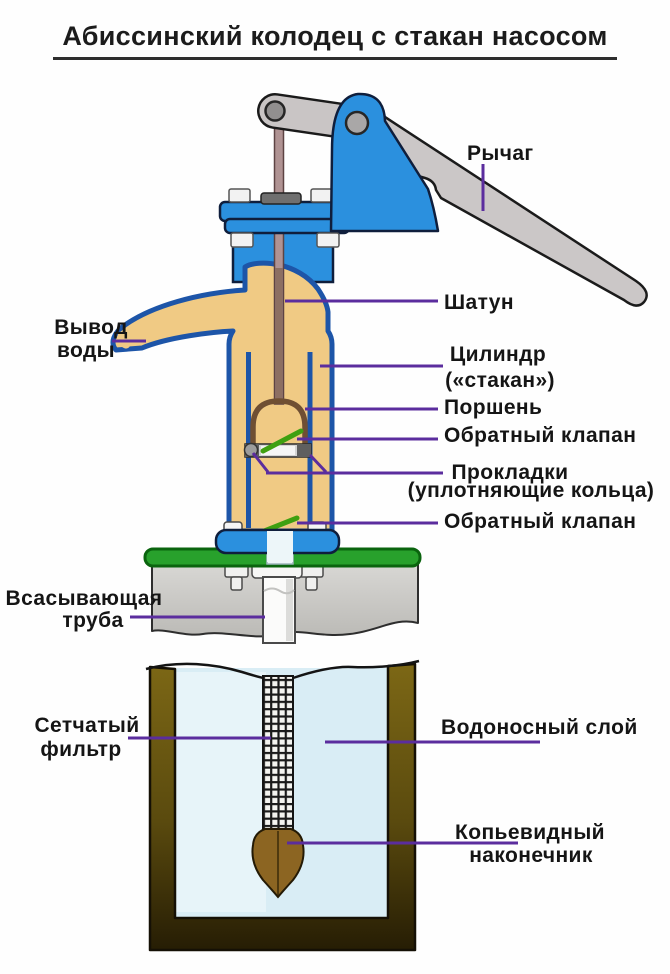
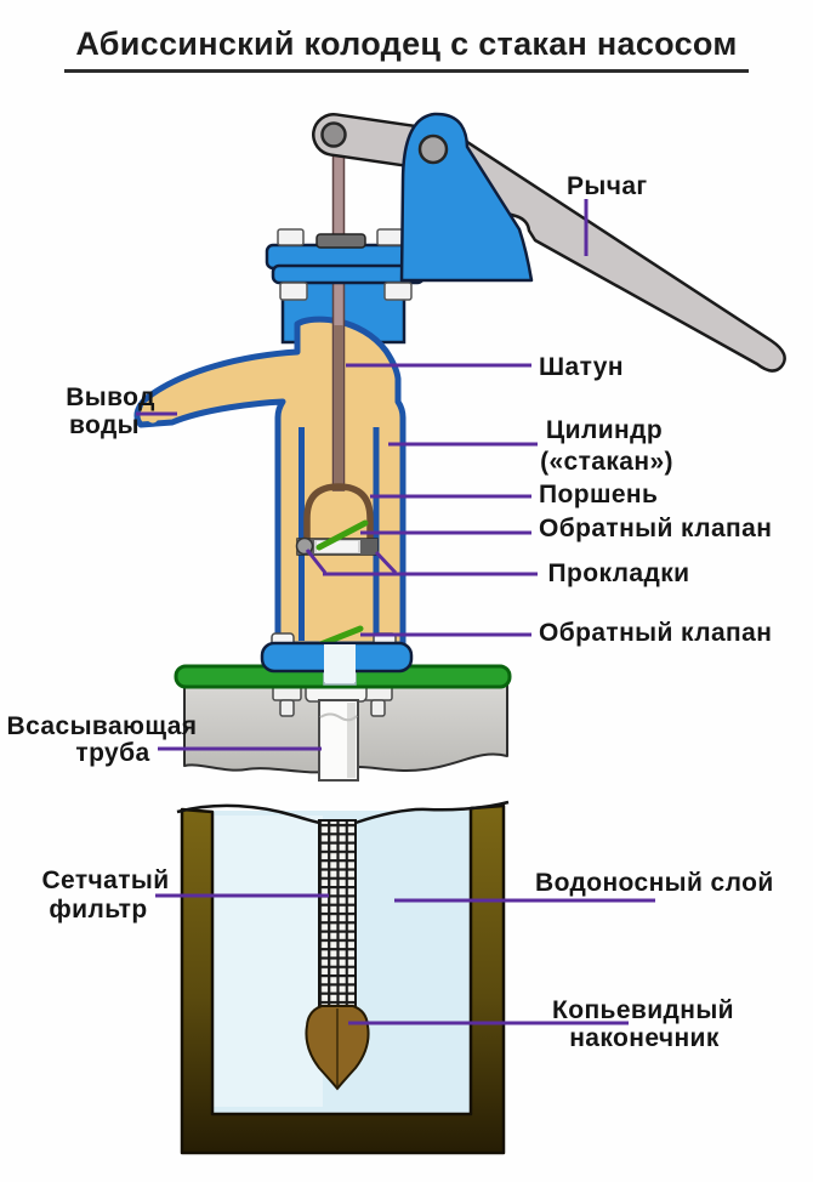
  Абиссинский колодец с стакан насосом
  Рычаг
  Шатун
  Вывод
  воды
  Цилиндр
  («стакан»)
  Поршень
  Обратный клапан
  Прокладки
- (уплотняющие кольца)
  Обратный клапан
  Всасывающая
  труба
  Сетчатый
  фильтр
  Водоносный слой
  Копьевидный
  наконечник
